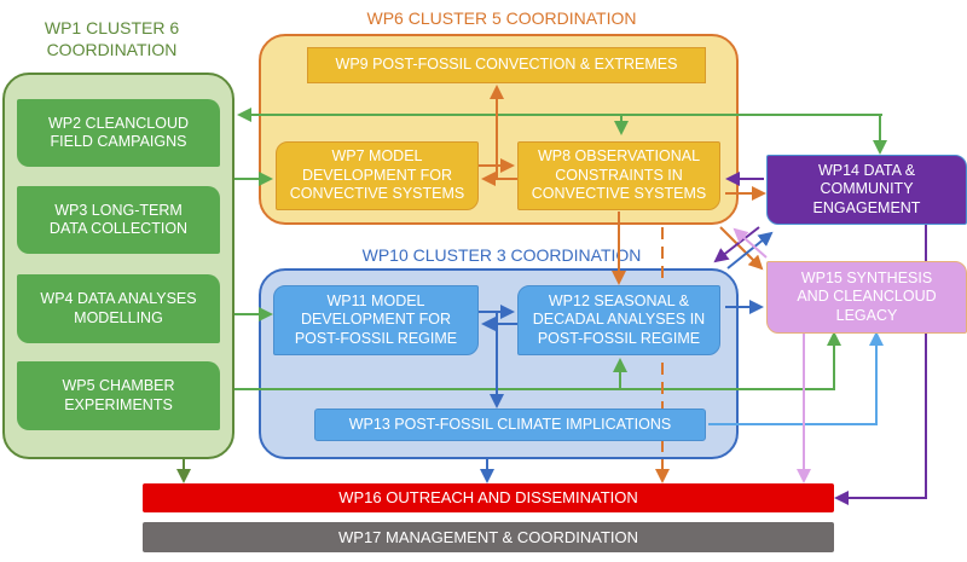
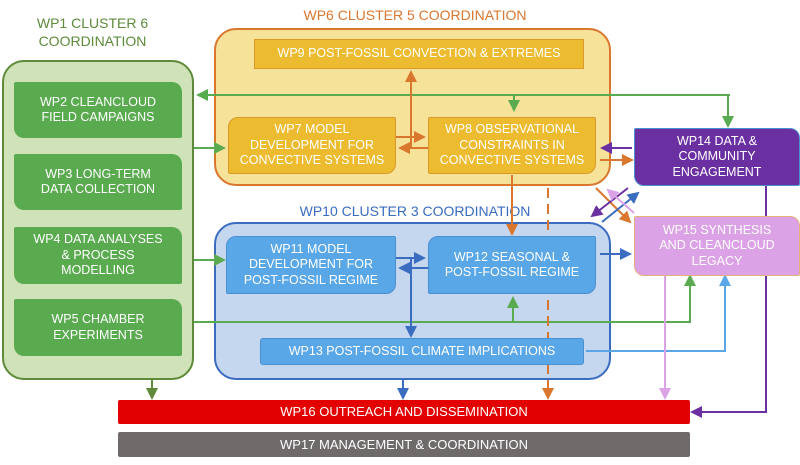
  WP1 CLUSTER 6
  COORDINATION
  WP6 CLUSTER 5 COORDINATION
  WP10 CLUSTER 3 COORDINATION
  WP2 CLEANCLOUD
  FIELD CAMPAIGNS
  WP3 LONG-TERM
  DATA COLLECTION
  WP4 DATA ANALYSES
+ & PROCESS
  MODELLING
  WP5 CHAMBER
  EXPERIMENTS
  WP9 POST-FOSSIL CONVECTION & EXTREMES
  WP7 MODEL
  DEVELOPMENT FOR
  CONVECTIVE SYSTEMS
  WP8 OBSERVATIONAL
  CONSTRAINTS IN
  CONVECTIVE SYSTEMS
  WP11 MODEL
  DEVELOPMENT FOR
  POST-FOSSIL REGIME
  WP12 SEASONAL &
- DECADAL ANALYSES IN
  POST-FOSSIL REGIME
  WP13 POST-FOSSIL CLIMATE IMPLICATIONS
  WP14 DATA &
  COMMUNITY
  ENGAGEMENT
  WP15 SYNTHESIS
  AND CLEANCLOUD
  LEGACY
  WP16 OUTREACH AND DISSEMINATION
  WP17 MANAGEMENT & COORDINATION
